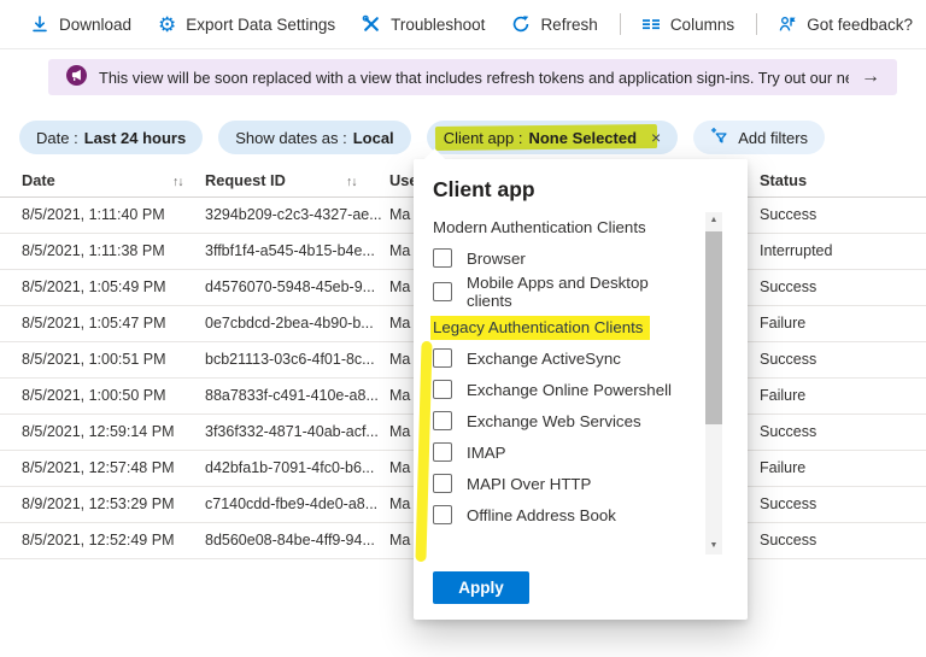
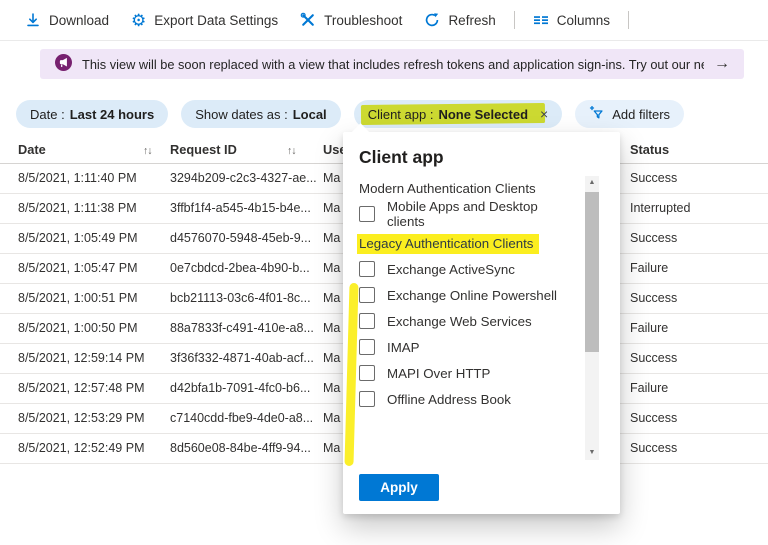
  Download
  ⚙
  Export Data Settings
  Troubleshoot
  Refresh
  Columns
- Got feedback?
  This view will be soon replaced with a view that includes refresh tokens and application sign-ins. Try out our n
  →
  Date :
  Last 24 hours
  Show dates as :
  Local
  Client app :
  None Selected
  ×
  Add filters
  Date
  ↑↓
  Request ID
  ↑↓
  Status
  8/5/2021, 1:11:40 PM
  3294b209-c2c3-4327-ae...
  Ma
  Success
  8/5/2021, 1:11:38 PM
  3ffbf1f4-a545-4b15-b4e...
  Ma
  Interrupted
  8/5/2021, 1:05:49 PM
  d4576070-5948-45eb-9...
  Ma
  Success
  8/5/2021, 1:05:47 PM
  0e7cbdcd-2bea-4b90-b...
  Ma
  Failure
  8/5/2021, 1:00:51 PM
  bcb21113-03c6-4f01-8c...
  Ma
  Success
  8/5/2021, 1:00:50 PM
  88a7833f-c491-410e-a8...
  Ma
  Failure
  8/5/2021, 12:59:14 PM
  3f36f332-4871-40ab-acf...
  Ma
  Success
  8/5/2021, 12:57:48 PM
  d42bfa1b-7091-4fc0-b6...
  Ma
  Failure
- 8/9/2021, 12:53:29 PM
+ 8/5/2021, 12:53:29 PM
  c7140cdd-fbe9-4de0-a8...
  Ma
  Success
  8/5/2021, 12:52:49 PM
  8d560e08-84be-4ff9-94...
  Ma
  Success
  Client app
  Modern Authentication Clients
- Browser
  Mobile Apps and Desktop clients
  Legacy Authentication Clients
  Exchange ActiveSync
  Exchange Online Powershell
  Exchange Web Services
  IMAP
  MAPI Over HTTP
  Offline Address Book
  Apply
